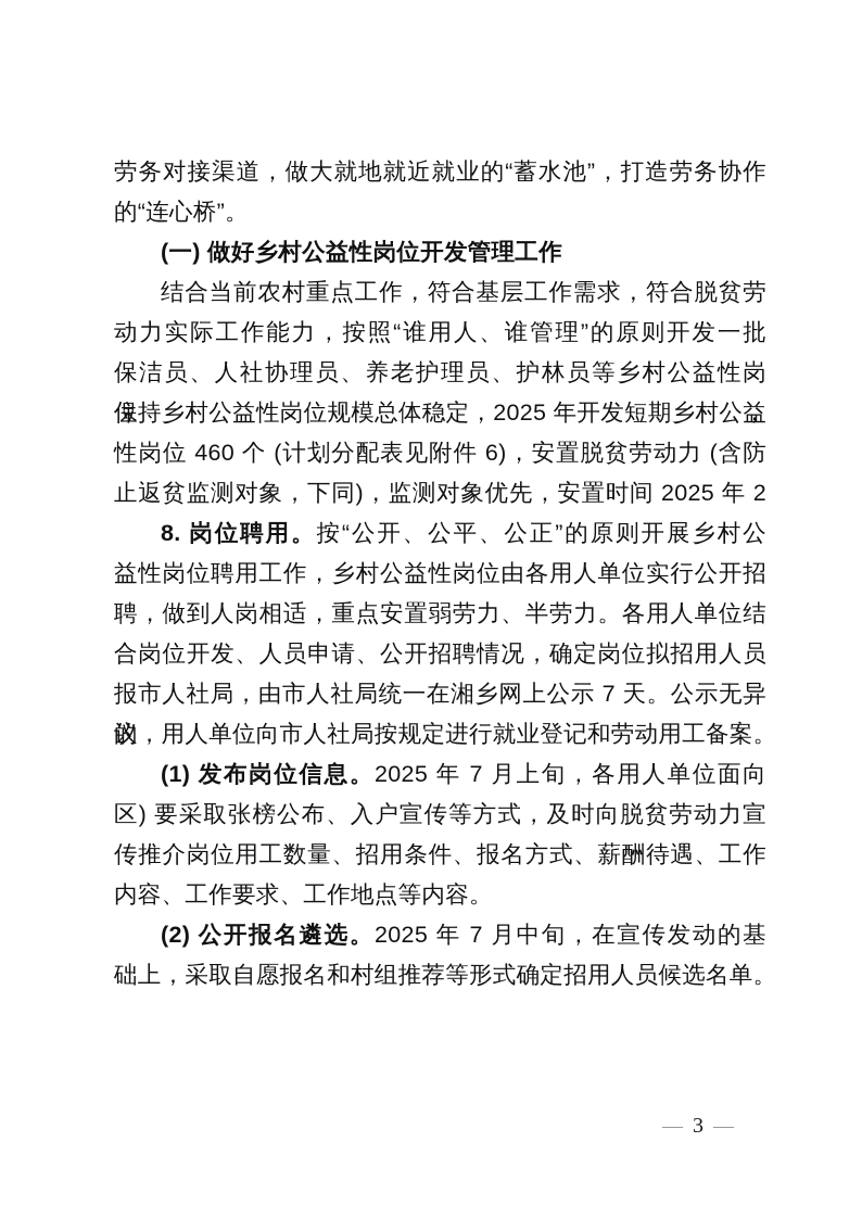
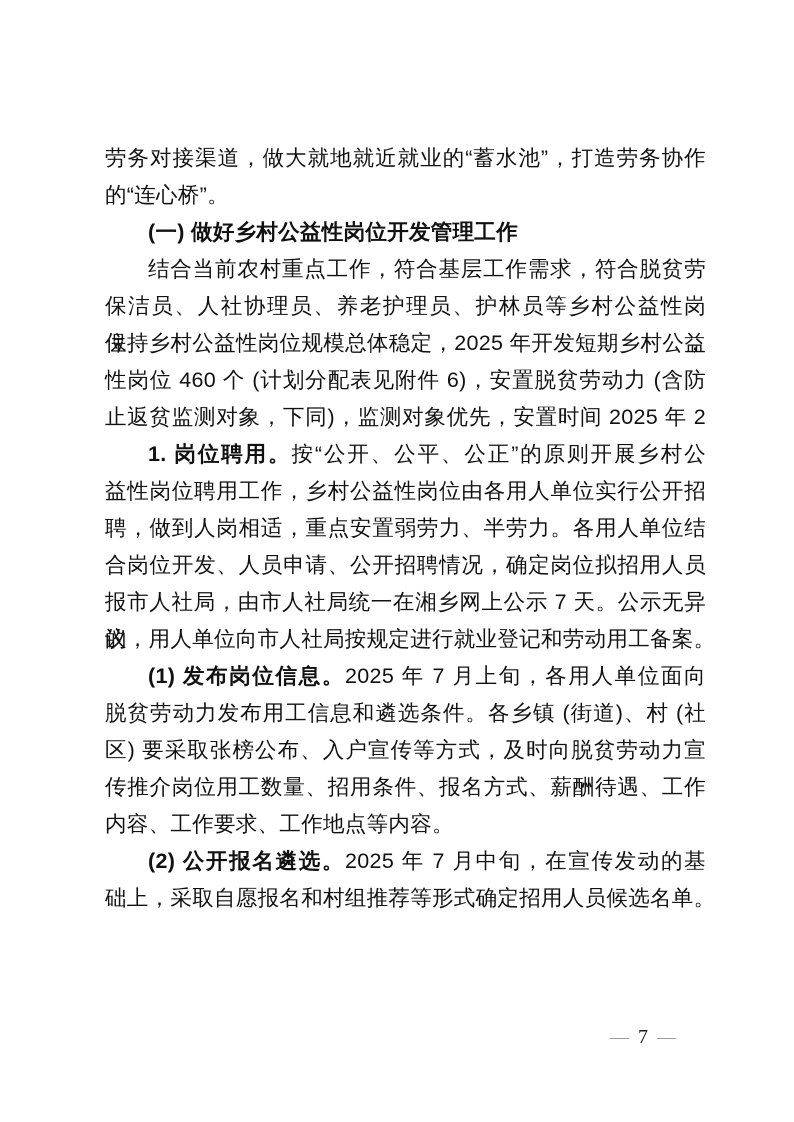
  劳务对接渠道，做大就地就近就业的“蓄水池”，打造劳务协作
  的“连心桥”。
  (一) 做好乡村公益性岗位开发管理工作
  结合当前农村重点工作，符合基层工作需求，符合脱贫劳
- 动力实际工作能力，按照“谁用人、谁管理”的原则开发一批
  保洁员、人社协理员、养老护理员、护林员等乡村公益性岗位，
  保持乡村公益性岗位规模总体稳定，2025 年开发短期乡村公益
  性岗位 460 个 (计划分配表见附件 6)，安置脱贫劳动力 (含防
  止返贫监测对象，下同)，监测对象优先，安置时间 2025 年 2
- 8. 岗位聘用。按“公开、公平、公正”的原则开展乡村公
+ 1. 岗位聘用。按“公开、公平、公正”的原则开展乡村公
  益性岗位聘用工作，乡村公益性岗位由各用人单位实行公开招
  聘，做到人岗相适，重点安置弱劳力、半劳力。各用人单位结
  合岗位开发、人员申请、公开招聘情况，确定岗位拟招用人员
  报市人社局，由市人社局统一在湘乡网上公示 7 天。公示无异议
  的，用人单位向市人社局按规定进行就业登记和劳动用工备案。
  (1) 发布岗位信息。2025 年 7 月上旬，各用人单位面向
+ 脱贫劳动力发布用工信息和遴选条件。各乡镇 (街道)、村 (社
  区) 要采取张榜公布、入户宣传等方式，及时向脱贫劳动力宣
  传推介岗位用工数量、招用条件、报名方式、薪酬待遇、工作
  内容、工作要求、工作地点等内容。
  (2) 公开报名遴选。2025 年 7 月中旬，在宣传发动的基
  础上，采取自愿报名和村组推荐等形式确定招用人员候选名单。
  —
- 3
+ 7
  —
